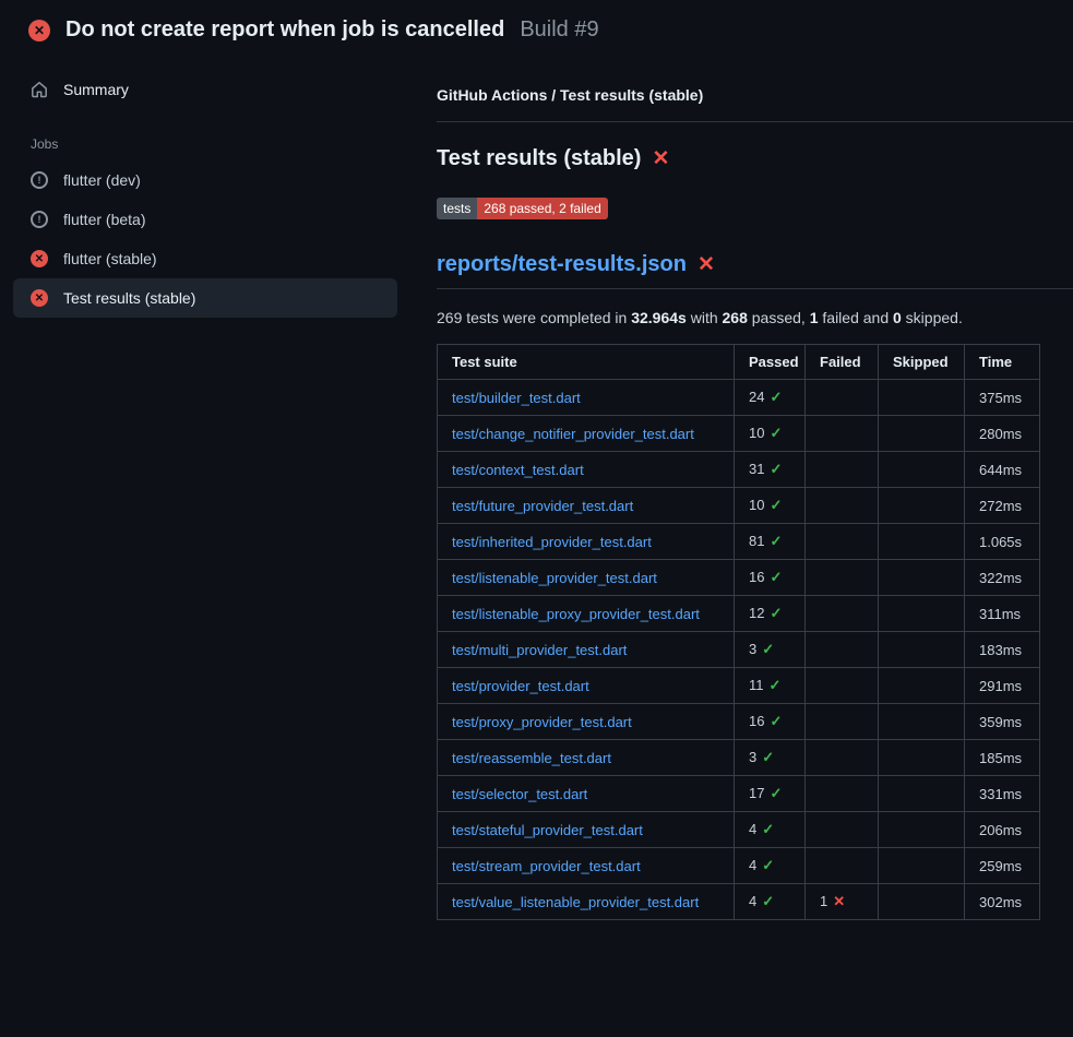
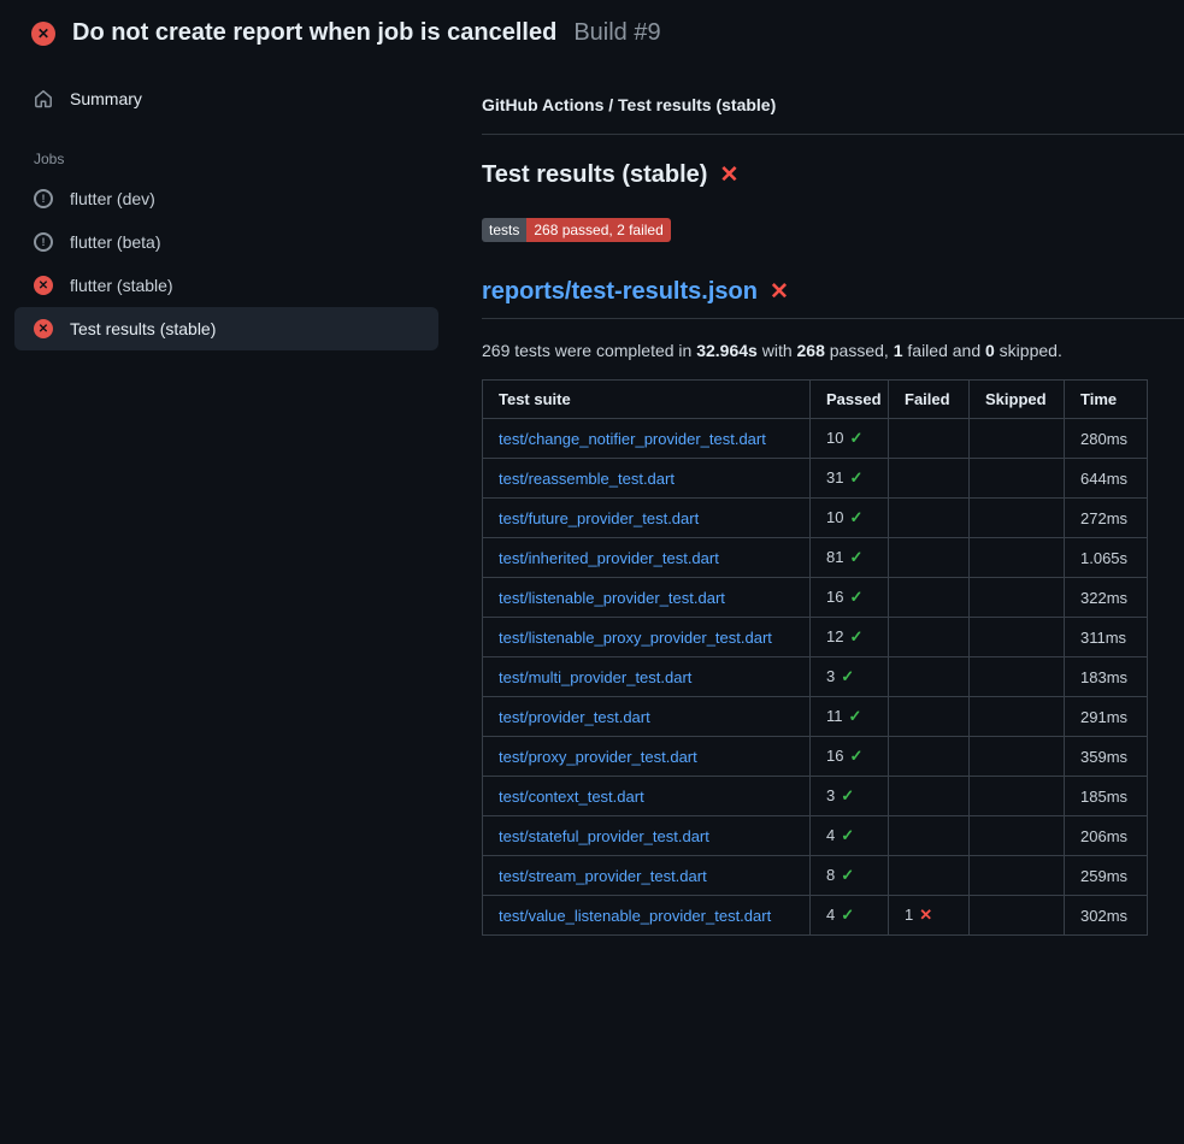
  ✕
  Do not create report when job is cancelled
  Build #9
  Summary
  Jobs
  !
  flutter (dev)
  !
  flutter (beta)
  ✕
  flutter (stable)
  ✕
  Test results (stable)
  GitHub Actions / Test results (stable)
  Test results (stable)
  ✕
  tests
  268 passed, 2 failed
  reports/test-results.json
  ✕
  269 tests were completed in 32.964s with 268 passed, 1 failed and 0 skipped.
  Test suite	Passed	Failed	Skipped	Time
- test/builder_test.dart	24 ✓			375ms
  test/change_notifier_provider_test.dart	10 ✓			280ms
- test/context_test.dart	31 ✓			644ms
+ test/reassemble_test.dart	31 ✓			644ms
  test/future_provider_test.dart	10 ✓			272ms
  test/inherited_provider_test.dart	81 ✓			1.065s
  test/listenable_provider_test.dart	16 ✓			322ms
  test/listenable_proxy_provider_test.dart	12 ✓			311ms
  test/multi_provider_test.dart	3 ✓			183ms
  test/provider_test.dart	11 ✓			291ms
  test/proxy_provider_test.dart	16 ✓			359ms
- test/reassemble_test.dart	3 ✓			185ms
+ test/context_test.dart	3 ✓			185ms
- test/selector_test.dart	17 ✓			331ms
  test/stateful_provider_test.dart	4 ✓			206ms
- test/stream_provider_test.dart	4 ✓			259ms
+ test/stream_provider_test.dart	8 ✓			259ms
  test/value_listenable_provider_test.dart	4 ✓	1 ✕		302ms
